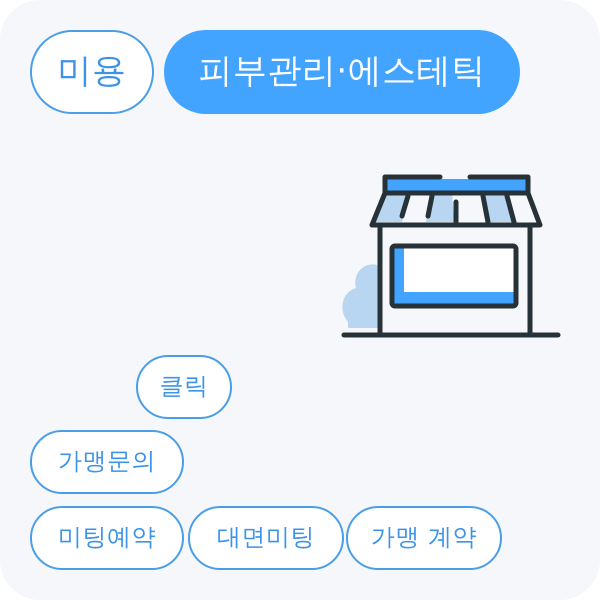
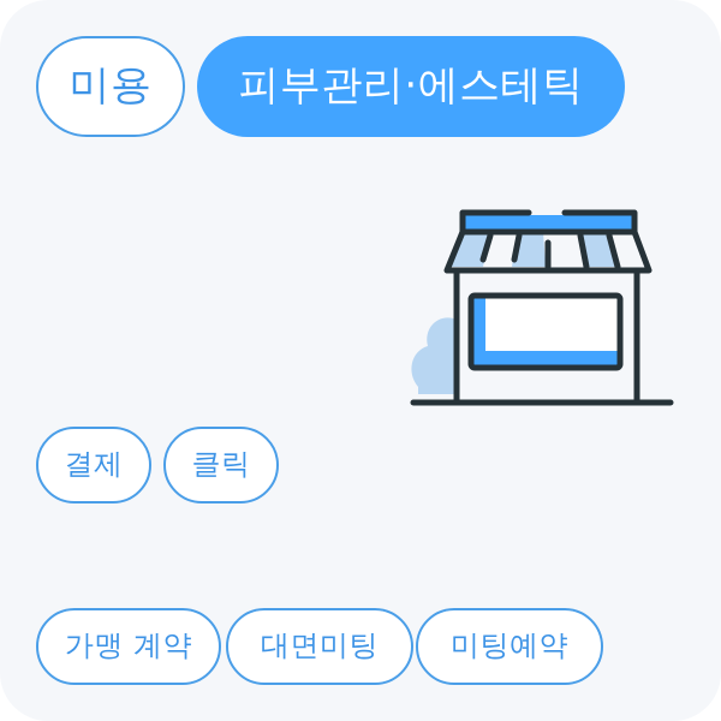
  미용
  피부관리·에스테틱
+ 결제
  클릭
- 가맹문의
- 미팅예약
+ 가맹 계약
  대면미팅
- 가맹 계약
+ 미팅예약
